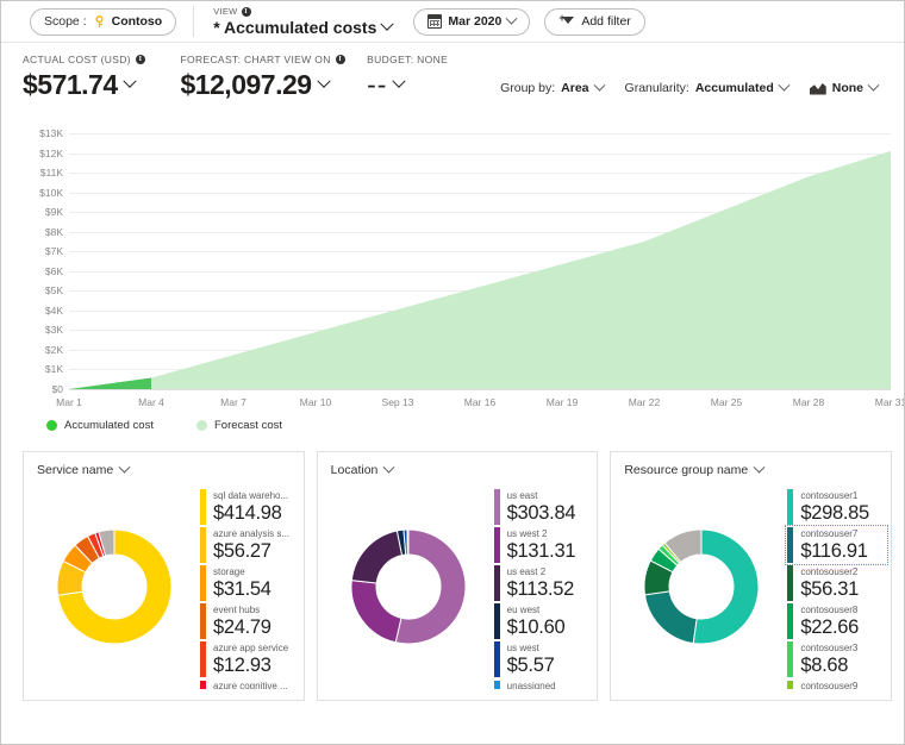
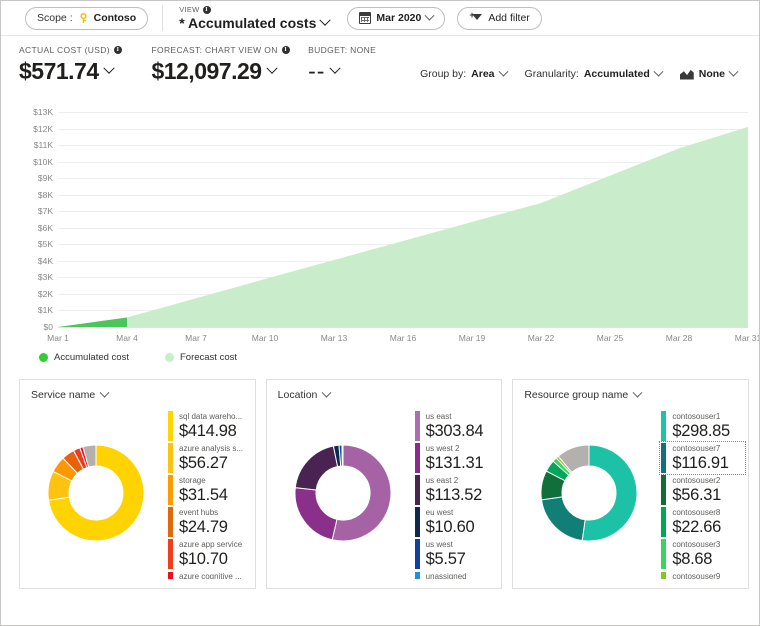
  Scope :
  Contoso
  VIEW
  * Accumulated costs
  Mar 2020
  Add filter
  ACTUAL COST (USD)
  $571.74
  FORECAST: CHART VIEW ON
  $12,097.29
  BUDGET: NONE
  --
  Group by:
  Area
  Granularity:
  Accumulated
  None
  $0
  $1K
  $2K
  $3K
  $4K
  $5K
  $6K
  $7K
  $8K
  $9K
  $10K
  $11K
  $12K
  $13K
  Mar 1
  Mar 4
  Mar 7
  Mar 10
- Sep 13
+ Mar 13
  Mar 16
  Mar 19
  Mar 22
  Mar 25
  Mar 28
  Mar 31
  Accumulated cost
  Forecast cost
  Service name
  sql data wareho...
  $414.98
  azure analysis s...
  $56.27
  storage
  $31.54
  event hubs
  $24.79
  azure app service
- $12.93
+ $10.70
  azure cognitive ...
  Location
  us east
  $303.84
  us west 2
  $131.31
  us east 2
  $113.52
  eu west
  $10.60
  us west
  $5.57
  unassigned
  Resource group name
  contosouser1
  $298.85
  contosouser7
  $116.91
  contosouser2
  $56.31
  contosouser8
  $22.66
  contosouser3
  $8.68
  contosouser9
